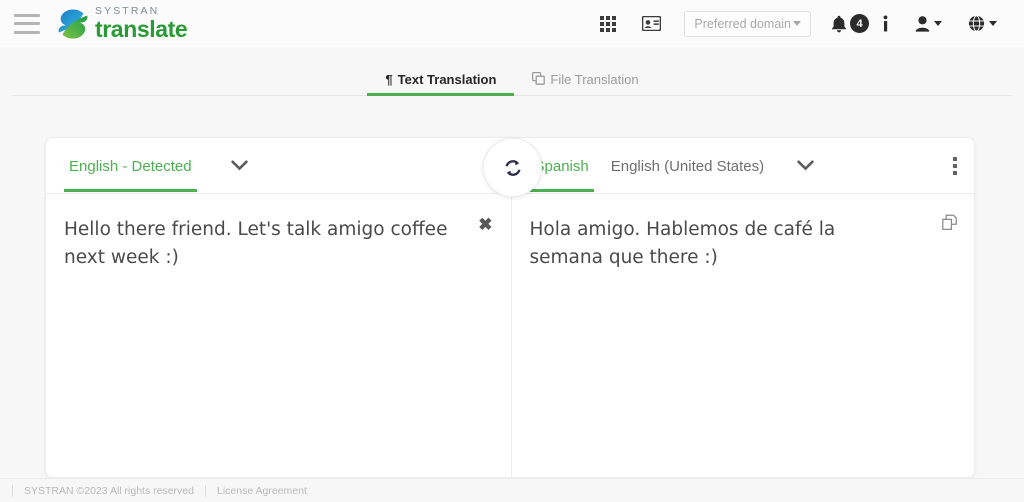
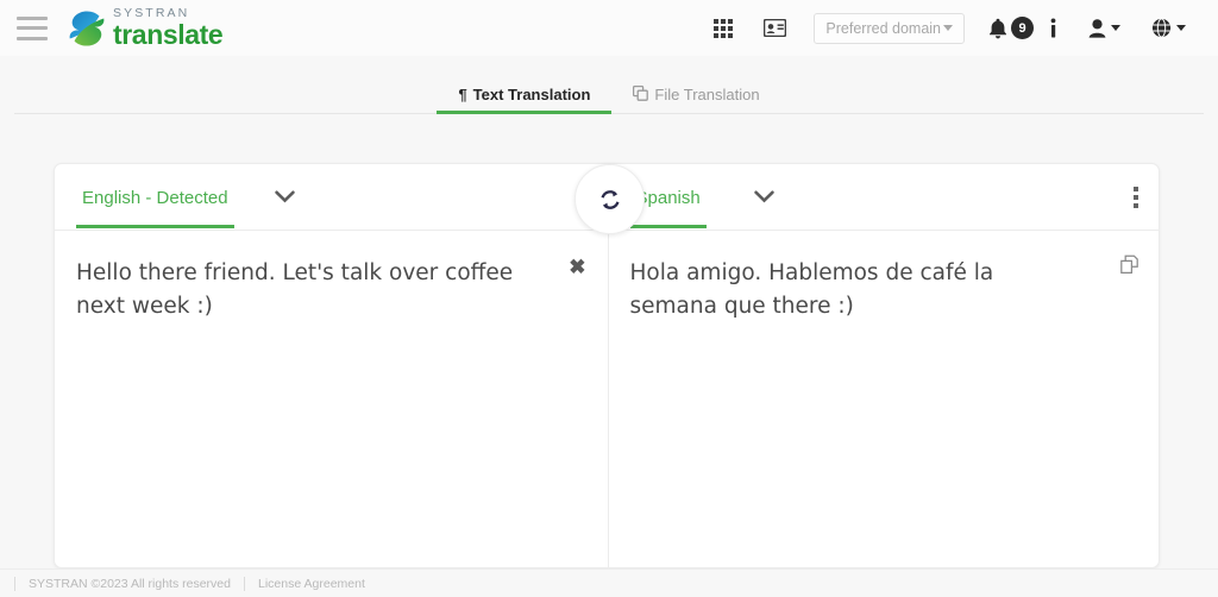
  SYSTRAN
  translate
  Preferred domain
- 4
+ 9
  ¶
  Text Translation
  File Translation
  English - Detected
- Hello there friend. Let's talk amigo coffee next week :)
+ Hello there friend. Let's talk over coffee next week :)
  ✖
  panish
- English (United States)
  Hola amigo. Hablemos de café la semana que there :)
  SYSTRAN ©2023 All rights reserved
  License Agreement
